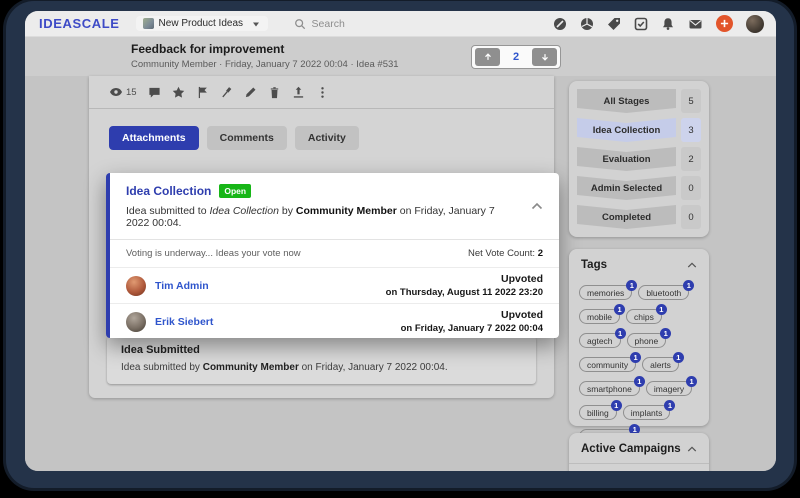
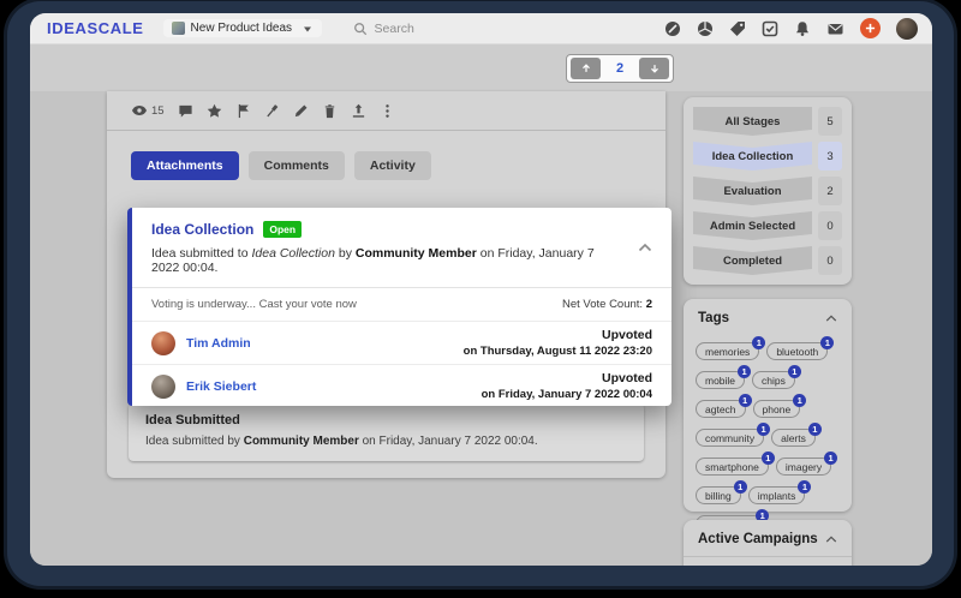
  IDEASCALE
  New Product Ideas
  Search
- Feedback for improvement
- Community Member · Friday, January 7 2022 00:04 · Idea #531
  2
  15
  Attachments
  Comments
  Activity
  Idea Submitted
  Idea submitted by Community Member on Friday, January 7 2022 00:04.
  Idea Collection
  Open
  Idea submitted to Idea Collection by Community Member on Friday, January 7 2022 00:04.
- Voting is underway... Ideas your vote now
+ Voting is underway... Cast your vote now
  Net Vote Count: 2
  Tim Admin
  Upvoted
  on Thursday, August 11 2022 23:20
  Erik Siebert
  Upvoted
  on Friday, January 7 2022 00:04
  All Stages
  5
  Idea Collection
  3
  Evaluation
  2
  Admin Selected
  0
  Completed
  0
  Tags
  memories
  1
  bluetooth
  1
  mobile
  1
  chips
  1
  agtech
  1
  phone
  1
  community
  1
  alerts
  1
  smartphone
  1
  imagery
  1
  billing
  1
  implants
  1
  1
  Active Campaigns
